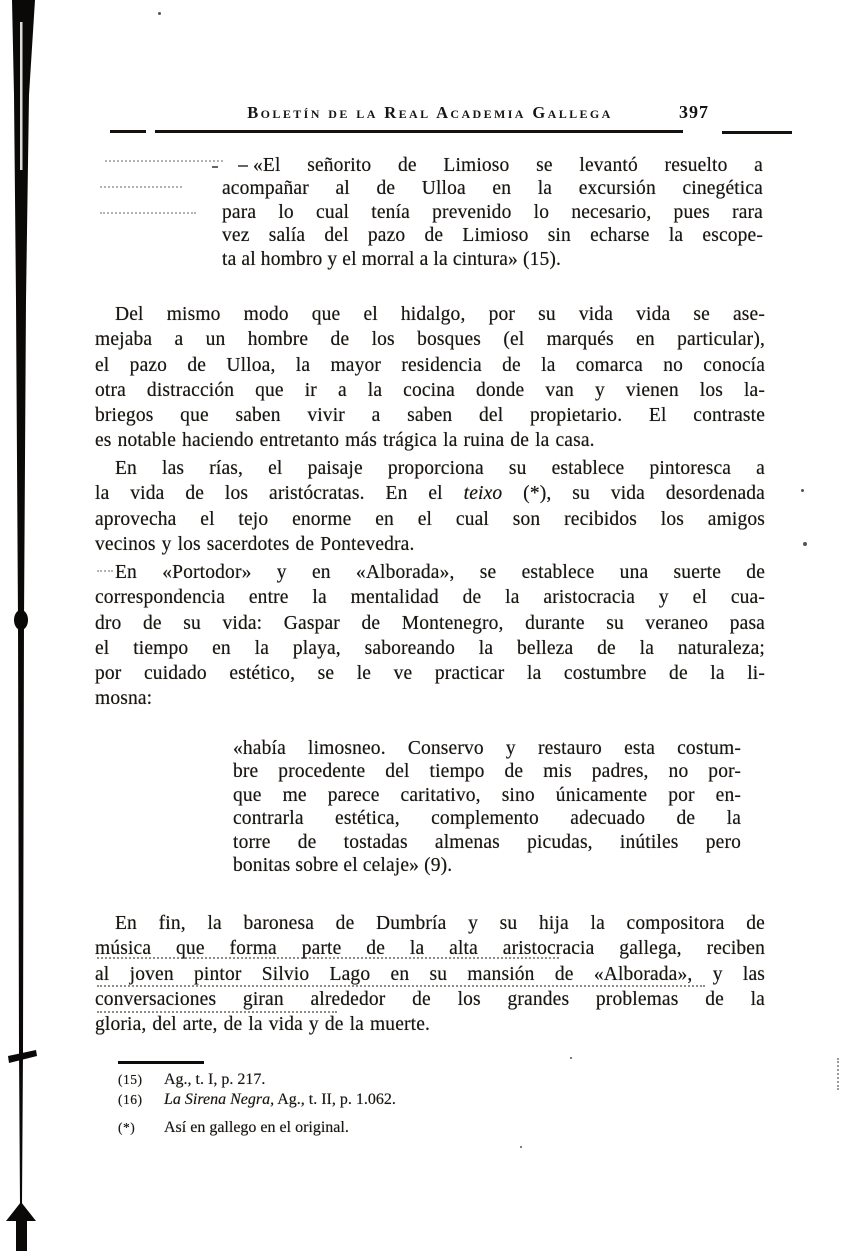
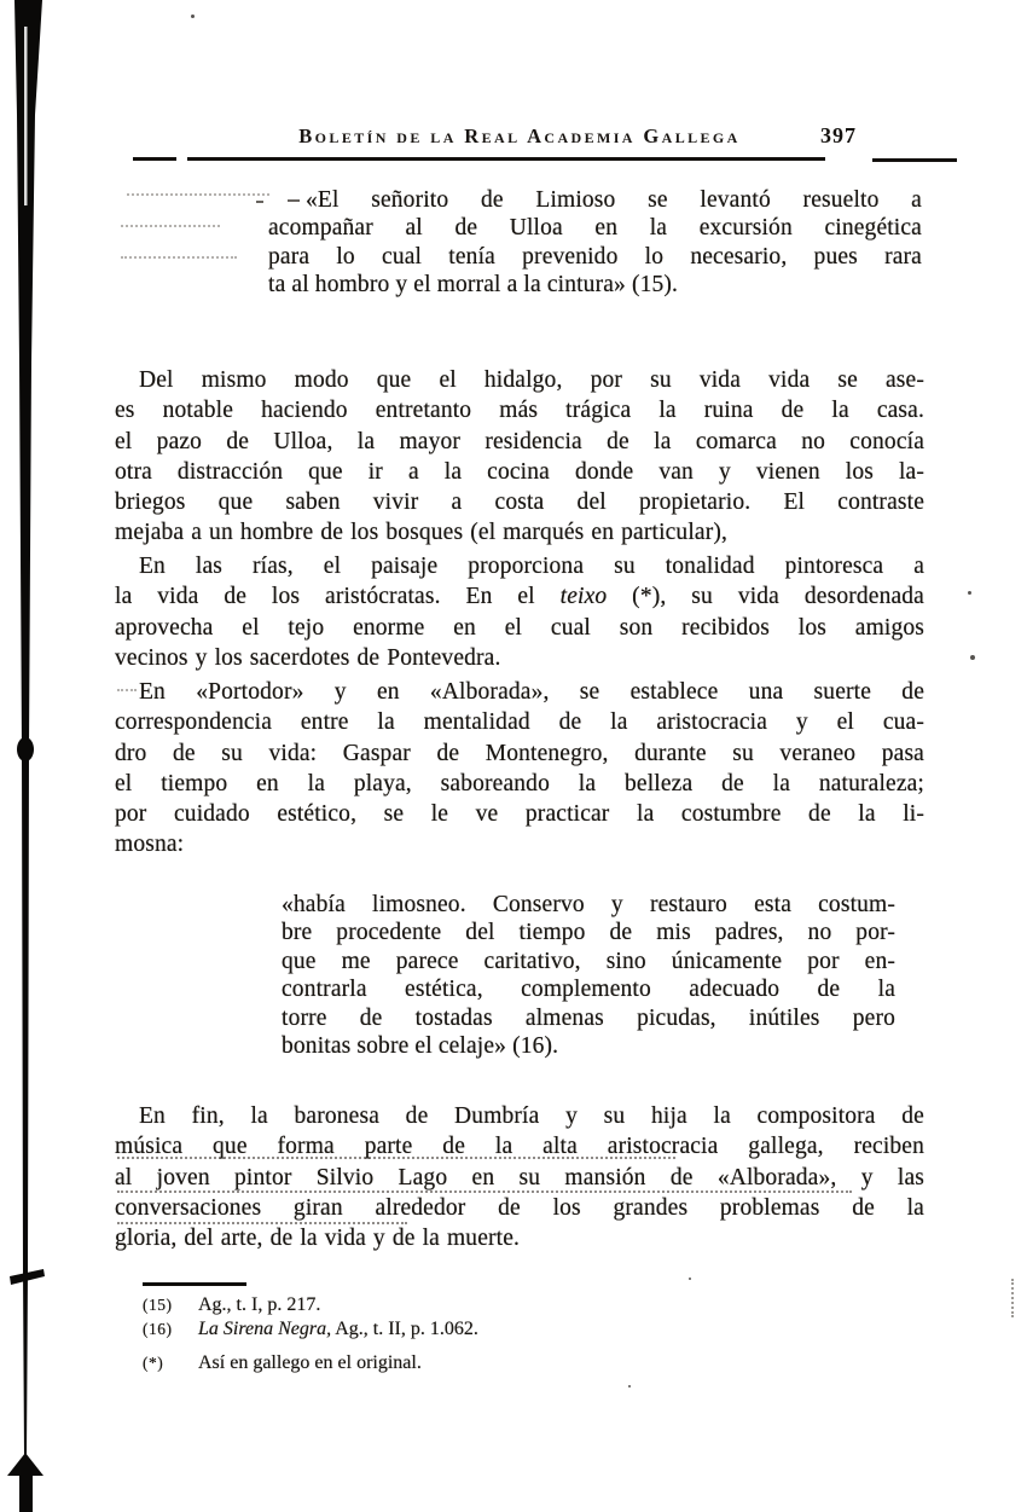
  Boletín de la Real Academia Gallega
  397
  «El señorito de Limioso se levantó resuelto a
  acompañar al de Ulloa en la excursión cinegética
  para lo cual tenía prevenido lo necesario, pues rara
- vez salía del pazo de Limioso sin echarse la escope-
  ta al hombro y el morral a la cintura» (15).
  Del mismo modo que el hidalgo, por su vida vida se ase-
- mejaba a un hombre de los bosques (el marqués en particular),
+ es notable haciendo entretanto más trágica la ruina de la casa.
  el pazo de Ulloa, la mayor residencia de la comarca no conocía
  otra distracción que ir a la cocina donde van y vienen los la-
- briegos que saben vivir a saben del propietario. El contraste
+ briegos que saben vivir a costa del propietario. El contraste
- es notable haciendo entretanto más trágica la ruina de la casa.
+ mejaba a un hombre de los bosques (el marqués en particular),
- En las rías, el paisaje proporciona su establece pintoresca a
+ En las rías, el paisaje proporciona su tonalidad pintoresca a
  la vida de los aristócratas. En el teixo (*), su vida desordenada
  aprovecha el tejo enorme en el cual son recibidos los amigos
  vecinos y los sacerdotes de Pontevedra.
  En «Portodor» y en «Alborada», se establece una suerte de
  correspondencia entre la mentalidad de la aristocracia y el cua-
  dro de su vida: Gaspar de Montenegro, durante su veraneo pasa
  el tiempo en la playa, saboreando la belleza de la naturaleza;
  por cuidado estético, se le ve practicar la costumbre de la li-
  mosna:
  «había limosneo. Conservo y restauro esta costum-
  bre procedente del tiempo de mis padres, no por-
  que me parece caritativo, sino únicamente por en-
  contrarla estética, complemento adecuado de la
  torre de tostadas almenas picudas, inútiles pero
- bonitas sobre el celaje» (9).
+ bonitas sobre el celaje» (16).
  En fin, la baronesa de Dumbría y su hija la compositora de
  música que forma parte de la alta aristocracia gallega, reciben
  al joven pintor Silvio Lago en su mansión de «Alborada», y las
  conversaciones giran alrededor de los grandes problemas de la
  gloria, del arte, de la vida y de la muerte.
  (15) Ag., t. I, p. 217.
  (16) La Sirena Negra, Ag., t. II, p. 1.062.
  (*) Así en gallego en el original.
